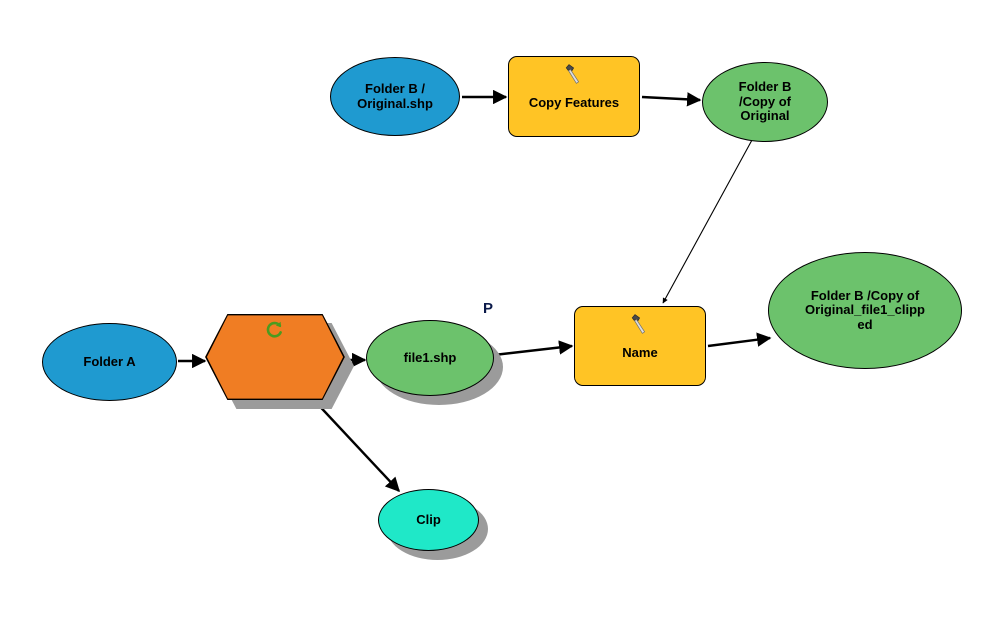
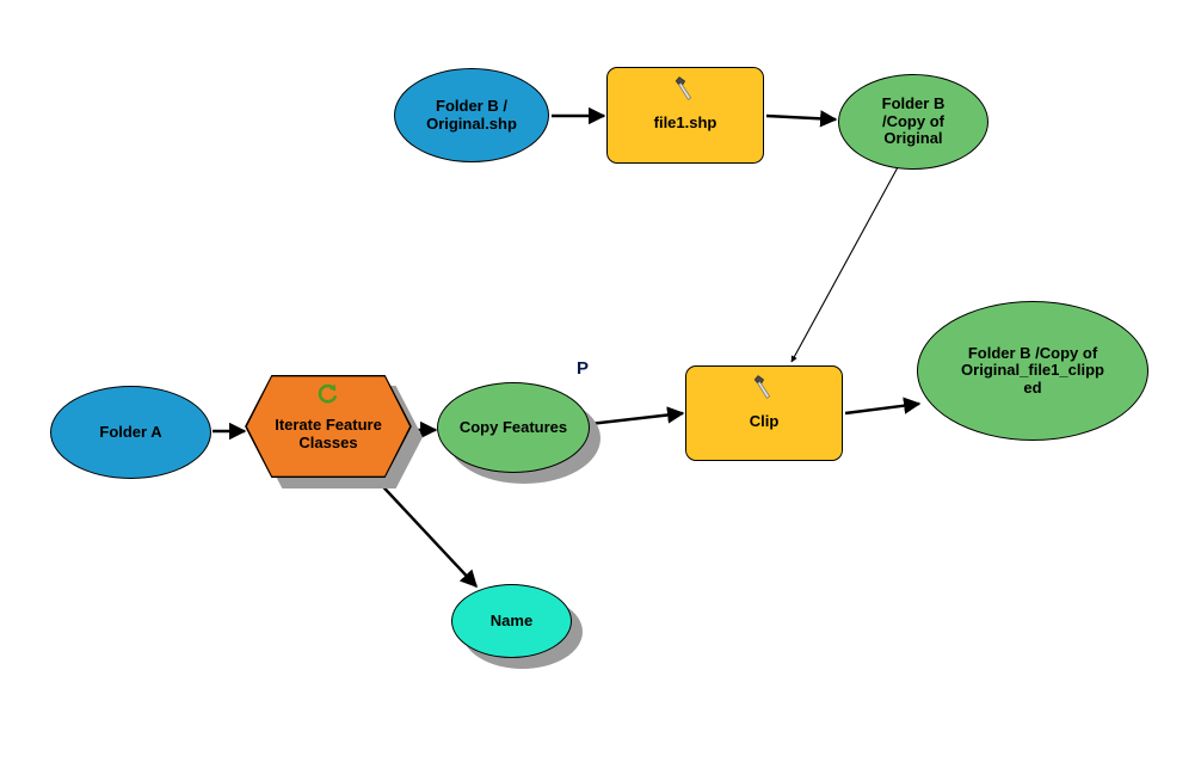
  Folder B /
  Original.shp
- Copy Features
+ file1.shp
  Folder B
  /Copy of
  Original
  Folder A
+ Iterate Feature
+ Classes
- file1.shp
+ Copy Features
- Name
+ Clip
  Folder B /Copy of
  Original_file1_clipp
  ed
- Clip
+ Name
  P
